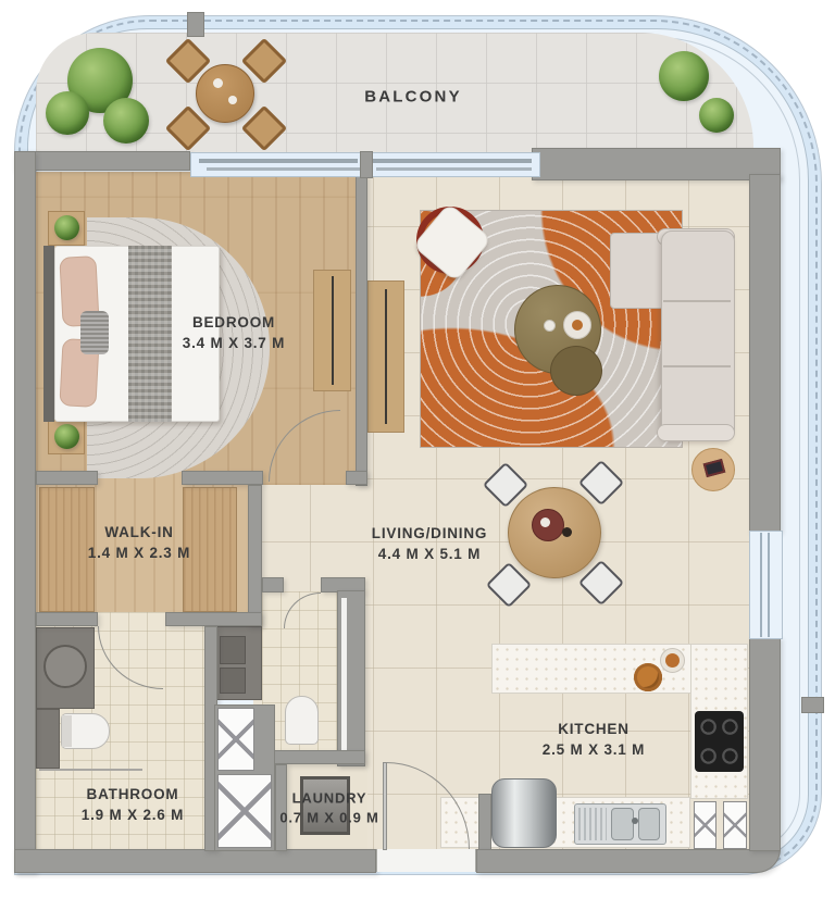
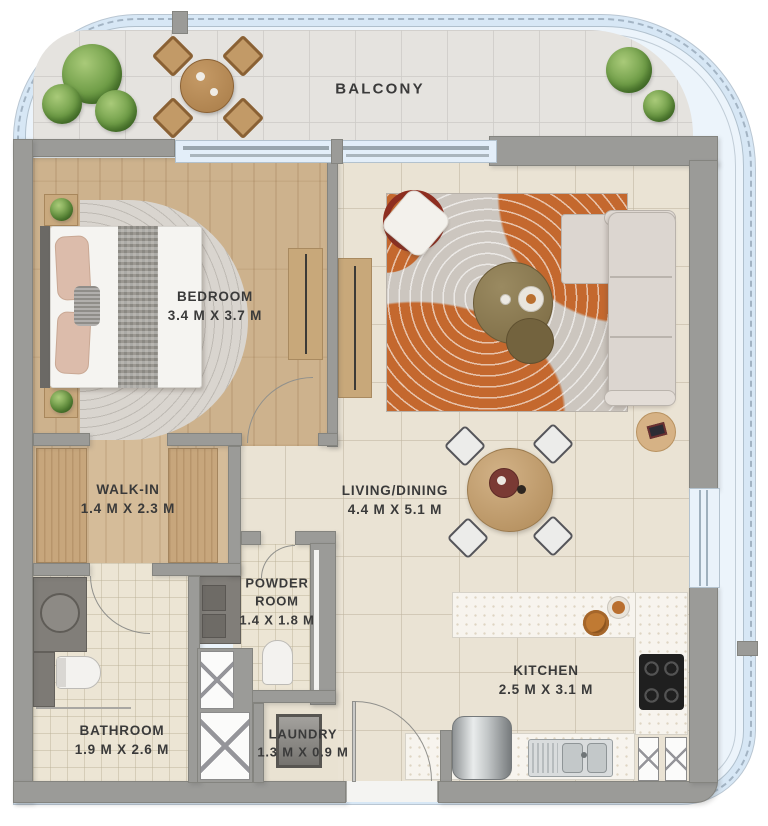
  BALCONY
  BEDROOM
  3.4 M X 3.7 M
  LIVING/DINING
  4.4 M X 5.1 M
  WALK-IN
  1.4 M X 2.3 M
+ POWDER ROOM
+ 1.4 X 1.8 M
  BATHROOM
  1.9 M X 2.6 M
  LAUNDRY
- 0.7 M X 0.9 M
+ 1.3 M X 0.9 M
  KITCHEN
  2.5 M X 3.1 M
